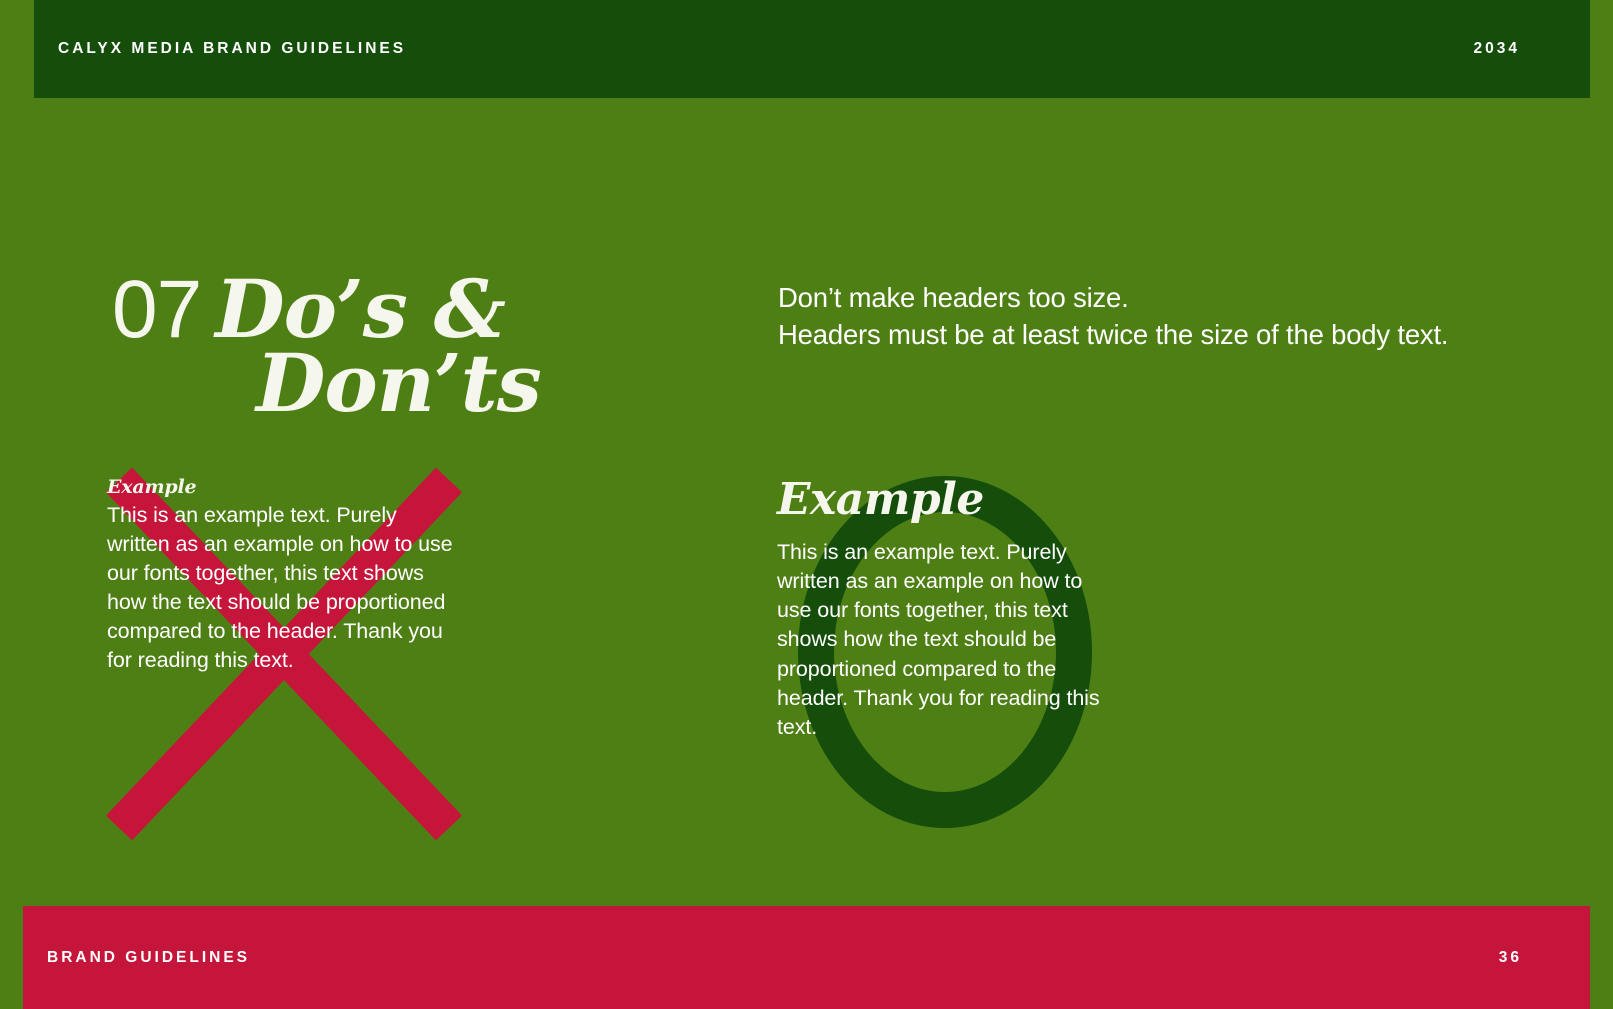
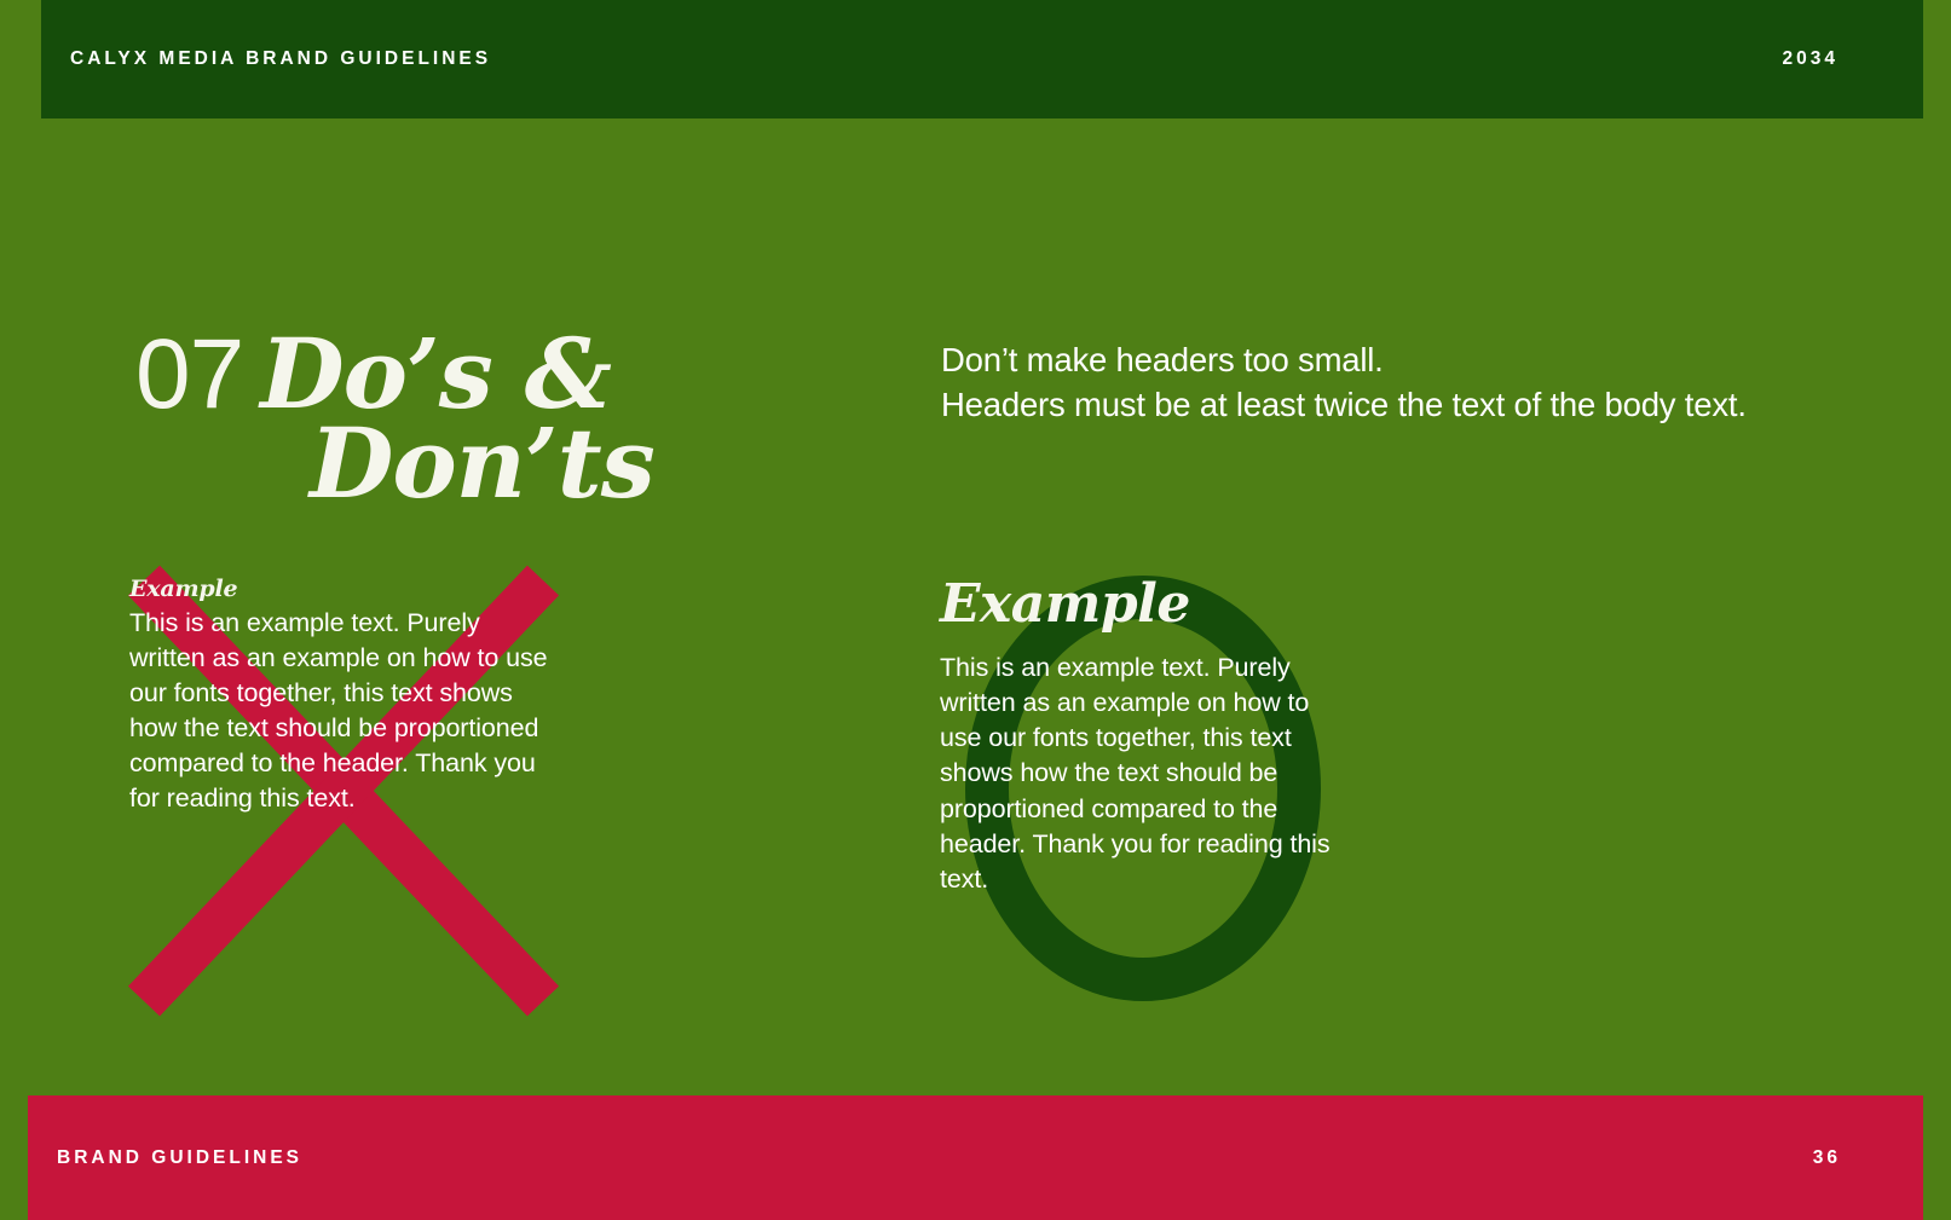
  CALYX MEDIA BRAND GUIDELINES
  2034
  07 Do’s &
  Don’ts
- Don’t make headers too size.
+ Don’t make headers too small.
- Headers must be at least twice the size of the body text.
+ Headers must be at least twice the text of the body text.
  Example
  This is an example text. Purely written as an example on how to use our fonts together, this text shows how the text should be proportioned compared to the header. Thank you for reading this text.
  Example
  This is an example text. Purely written as an example on how to use our fonts together, this text shows how the text should be proportioned compared to the header. Thank you for reading this text.
  BRAND GUIDELINES
  36
